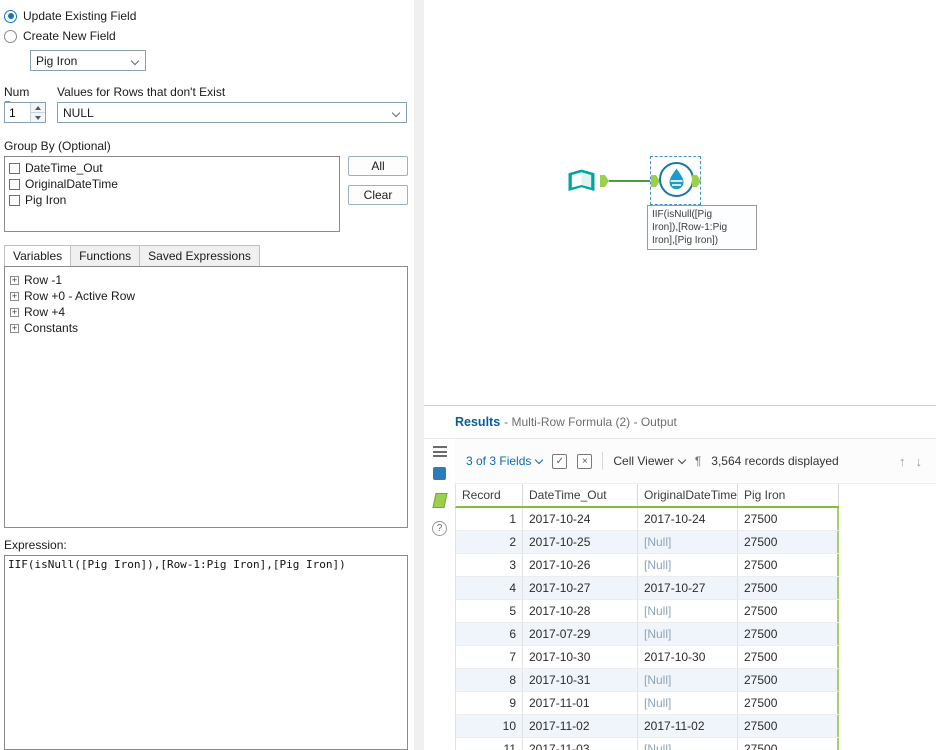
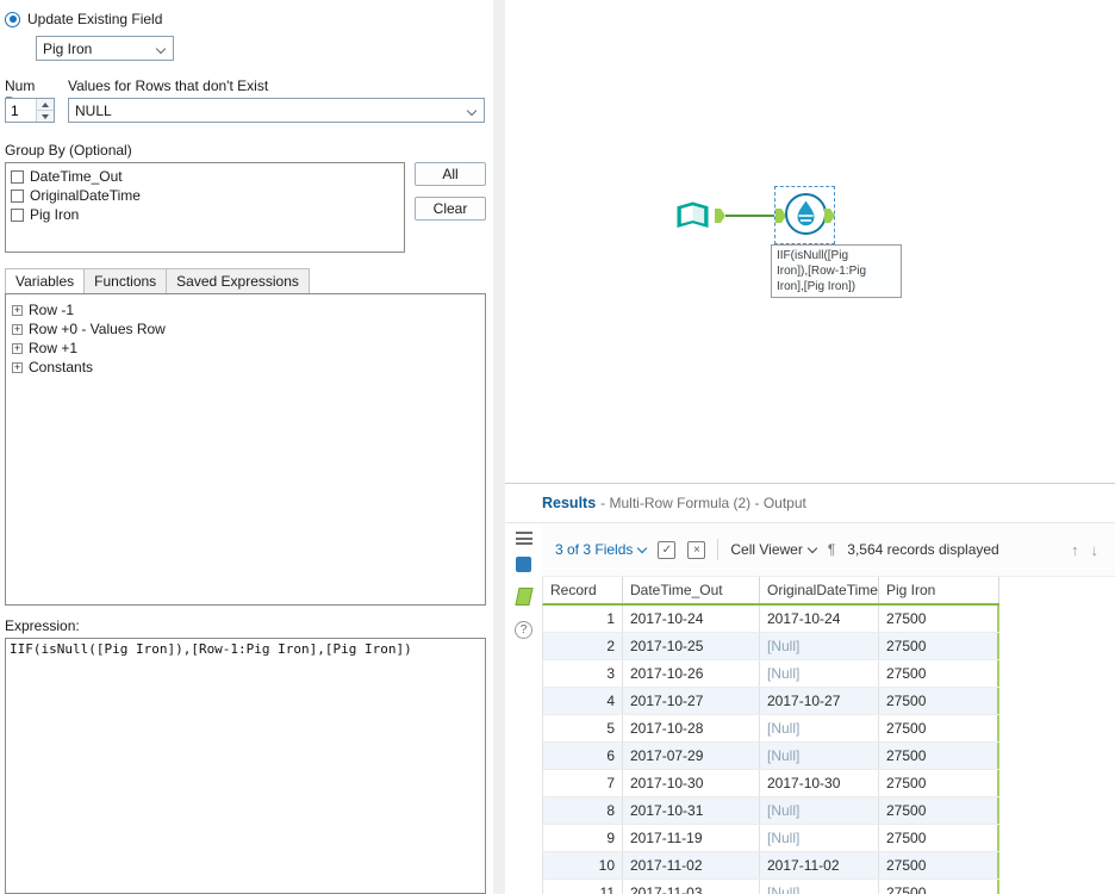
  Update Existing Field
- Create New Field
  Pig Iron
  Values for Rows that don't Exist
  1
  NULL
  Group By (Optional)
  DateTime_Out
  OriginalDateTime
  Pig Iron
  All
  Clear
  Variables
  Functions
  Saved Expressions
  +
  Row -1
  +
- Row +0 - Active Row
+ Row +0 - Values Row
  +
- Row +4
+ Row +1
  +
  Constants
  Expression:
  IIF(isNull([Pig Iron]),[Row-1:Pig Iron],[Pig Iron])
  IIF(isNull([Pig
  Iron]),[Row-1:Pig
  Iron],[Pig Iron])
  Results
  - Multi-Row Formula (2) - Output
  ?
  3 of 3 Fields
  ✓
  ×
  Cell Viewer
  ¶
  3,564 records displayed
  ↑
  ↓
  Record
  DateTime_Out
  OriginalDateTime
  Pig Iron
  1
  2017-10-24
  2017-10-24
  27500
  2
  2017-10-25
  [Null]
  27500
  3
  2017-10-26
  [Null]
  27500
  4
  2017-10-27
  2017-10-27
  27500
  5
  2017-10-28
  [Null]
  27500
  6
  2017-07-29
  [Null]
  27500
  7
  2017-10-30
  2017-10-30
  27500
  8
  2017-10-31
  [Null]
  27500
  9
- 2017-11-01
+ 2017-11-19
  [Null]
  27500
  10
  2017-11-02
  2017-11-02
  27500
  11
  2017-11-03
  [Null]
  27500
